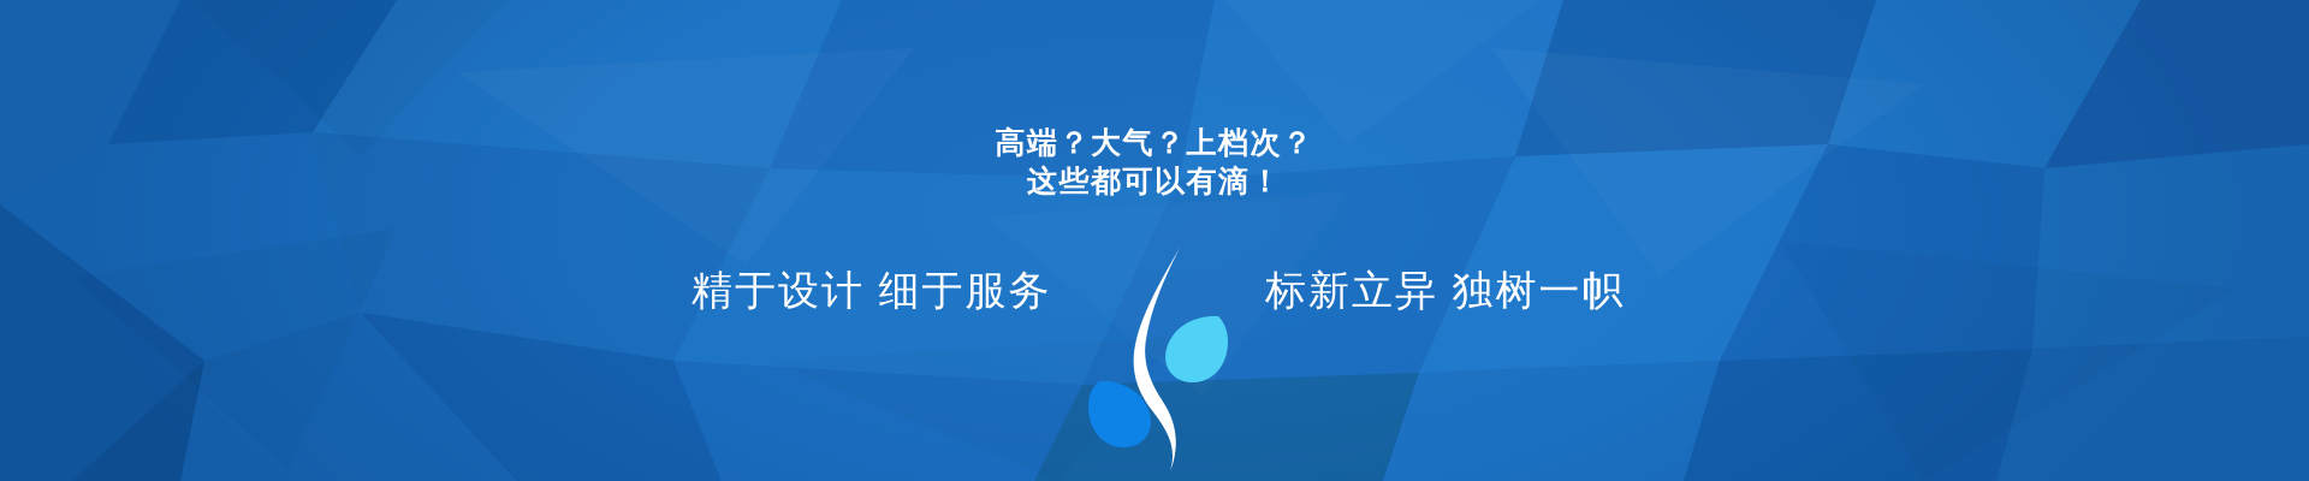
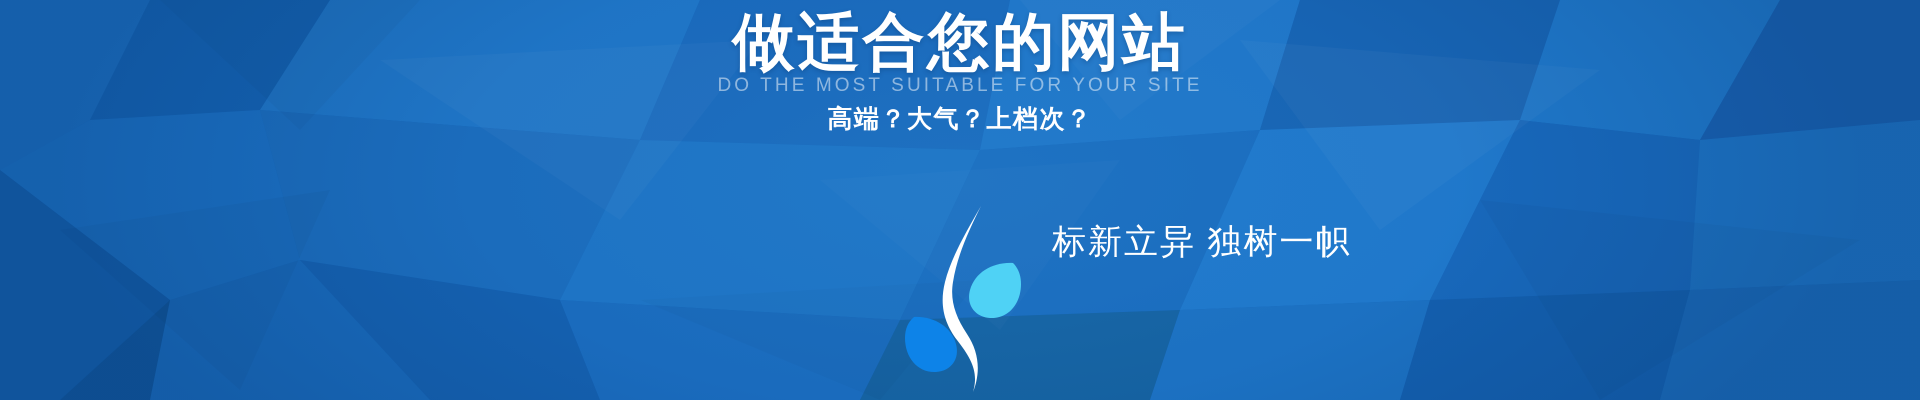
+ 做适合您的网站
+ DO THE MOST SUITABLE FOR YOUR SITE
  高端？大气？上档次？
- 这些都可以有滴！
- 精于设计 细于服务
  标新立异 独树一帜
